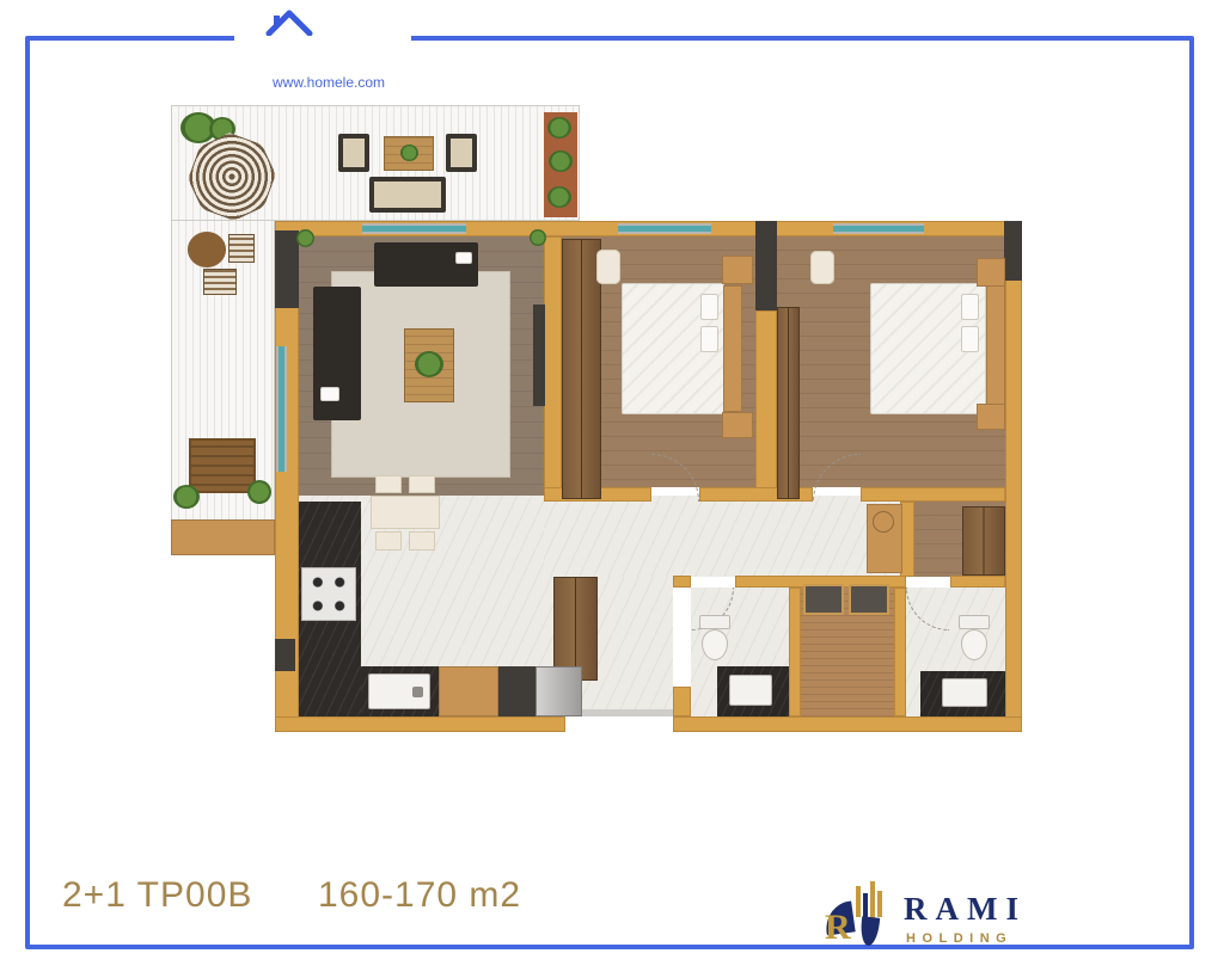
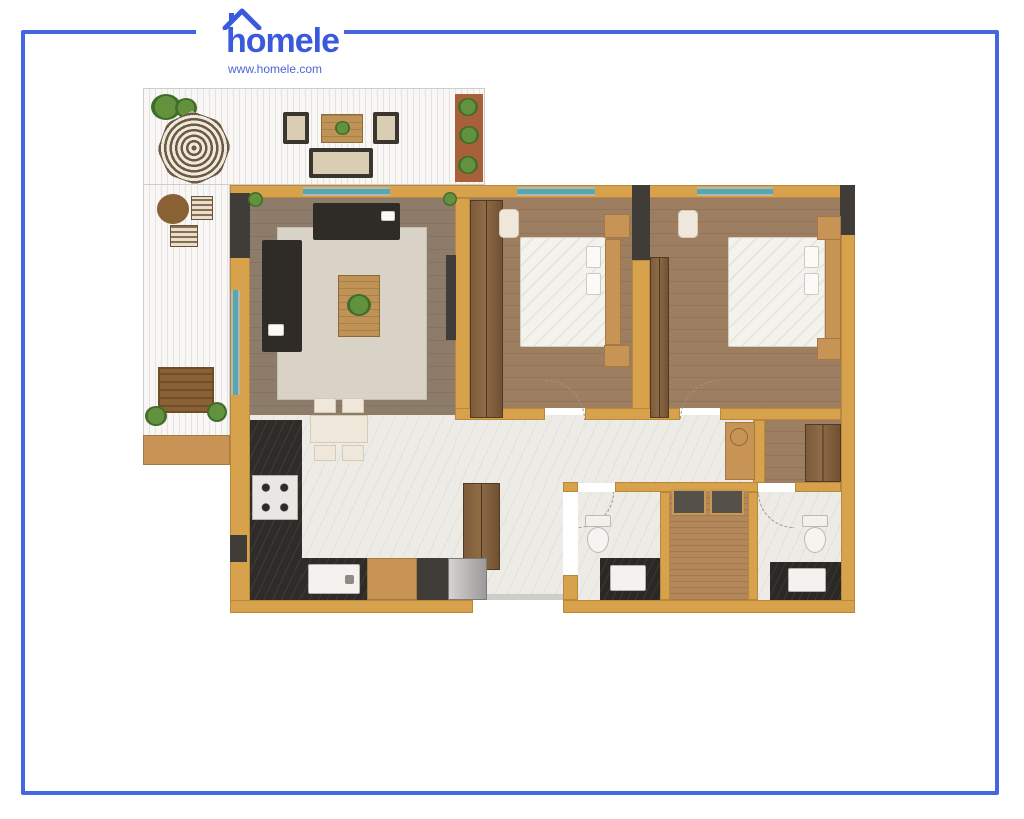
+ homele
  www.homele.com
- 2+1 TP00B
- 160-170 m2
- R
- RAMI
- HOLDING
